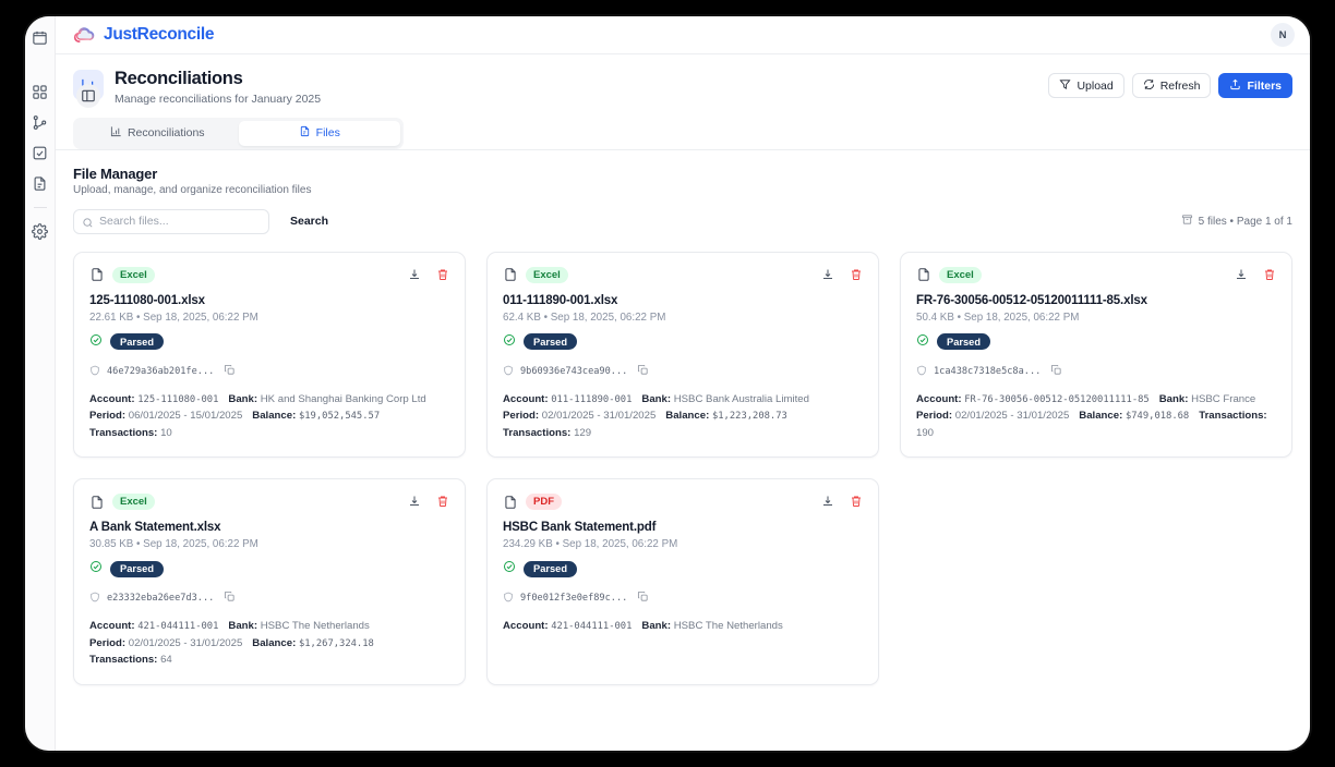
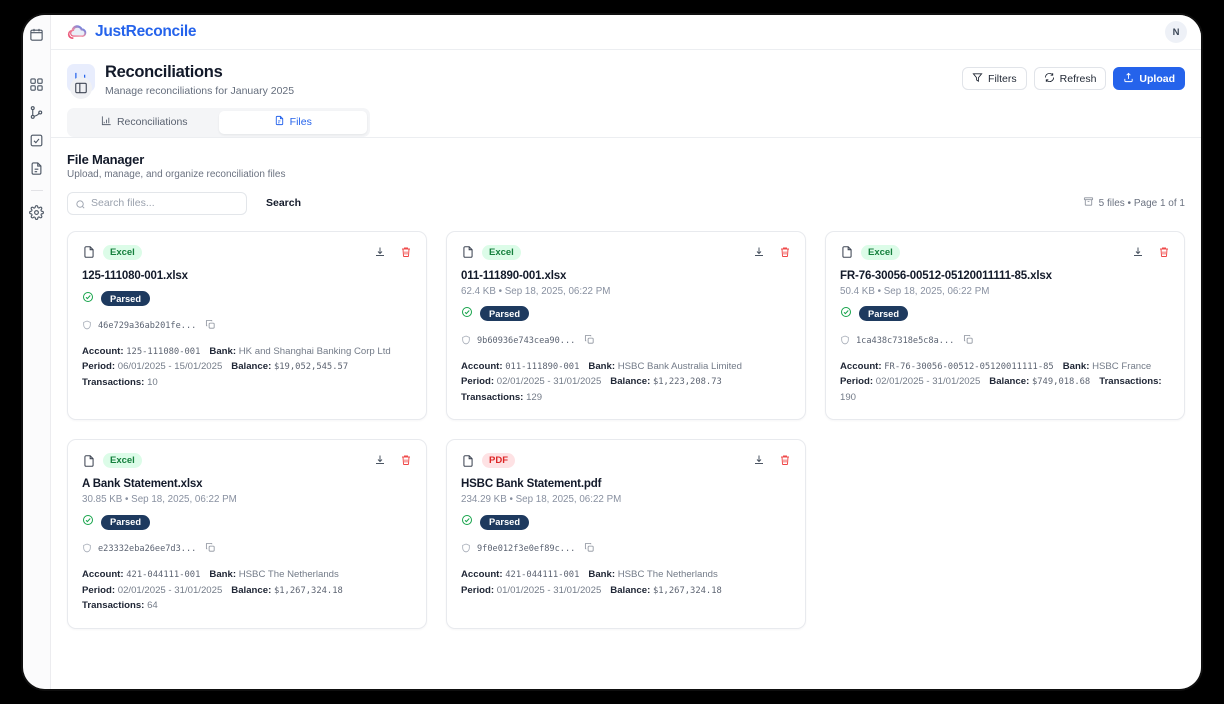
  JustReconcile
  N
  Reconciliations
  Manage reconciliations for January 2025
- Upload
+ Filters
  Refresh
- Filters
+ Upload
  Reconciliations
  Files
  File Manager
  Upload, manage, and organize reconciliation files
  Search files...
  Search
  5 files • Page 1 of 1
  Excel
  125-111080-001.xlsx
- 22.61 KB • Sep 18, 2025, 06:22 PM
  Parsed
  46e729a36ab201fe...
  Account: 125-111080-001 Bank: HK and Shanghai Banking Corp Ltd
  Period: 06/01/2025 - 15/01/2025 Balance: $19,052,545.57
  Transactions: 10
  Excel
  011-111890-001.xlsx
  62.4 KB • Sep 18, 2025, 06:22 PM
  Parsed
  9b60936e743cea90...
  Account: 011-111890-001 Bank: HSBC Bank Australia Limited
  Period: 02/01/2025 - 31/01/2025 Balance: $1,223,208.73
  Transactions: 129
  Excel
  FR-76-30056-00512-05120011111-85.xlsx
  50.4 KB • Sep 18, 2025, 06:22 PM
  Parsed
  1ca438c7318e5c8a...
  Account: FR-76-30056-00512-05120011111-85 Bank: HSBC France
  Period: 02/01/2025 - 31/01/2025 Balance: $749,018.68 Transactions: 190
  Excel
  A Bank Statement.xlsx
  30.85 KB • Sep 18, 2025, 06:22 PM
  Parsed
  e23332eba26ee7d3...
  Account: 421-044111-001 Bank: HSBC The Netherlands
  Period: 02/01/2025 - 31/01/2025 Balance: $1,267,324.18
  Transactions: 64
  PDF
  HSBC Bank Statement.pdf
  234.29 KB • Sep 18, 2025, 06:22 PM
  Parsed
  9f0e012f3e0ef89c...
  Account: 421-044111-001 Bank: HSBC The Netherlands
+ Period: 01/01/2025 - 31/01/2025 Balance: $1,267,324.18
